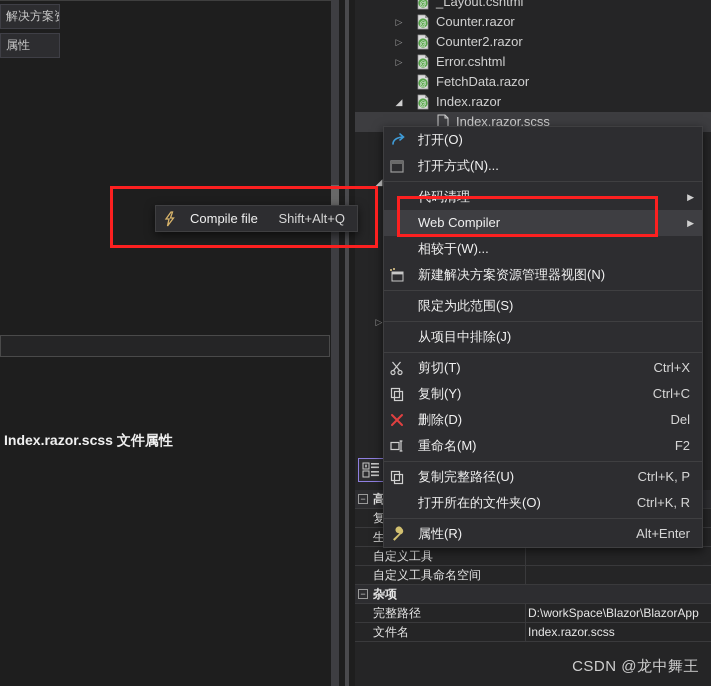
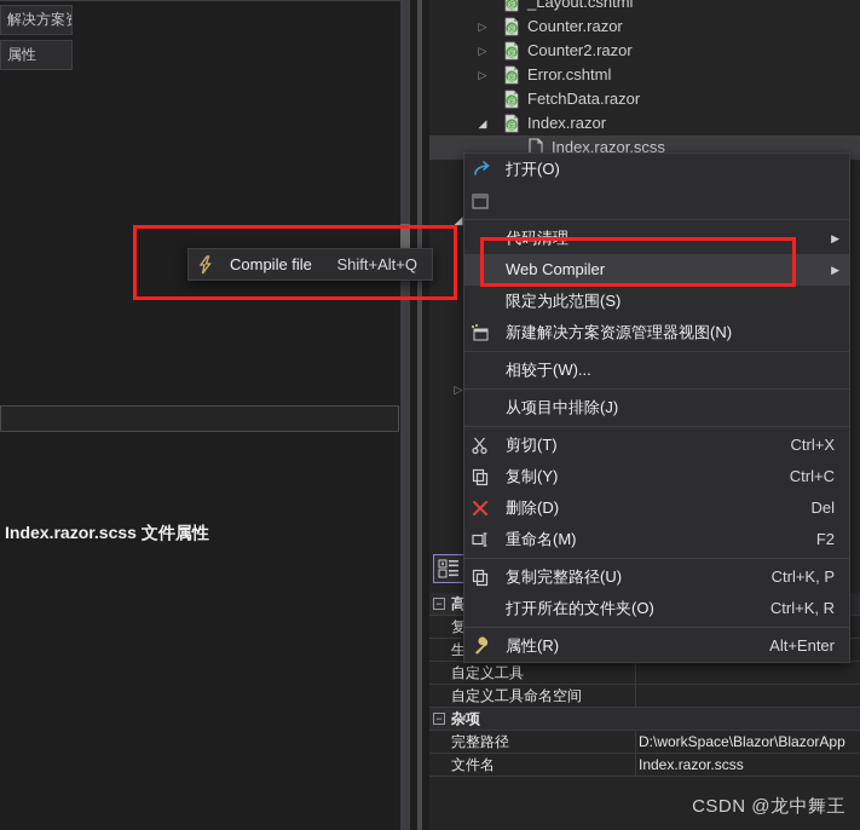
  _Layout.cshtml
  ▷
  Counter.razor
  ▷
  Counter2.razor
  ▷
  Error.cshtml
  FetchData.razor
  ◢
  Index.razor
  Index.razor.scss
  ◢
  ▷
  属性
  Index.razor.scss 文件属性
  −
  自定义工具
  自定义工具命名空间
  −
  杂项
  完整路径
  D:\workSpace\Blazor\BlazorApp
  文件名
  Index.razor.scss
  CSDN @龙中舞王
  打开(O)
- 打开方式(N)...
  代码清理
  ▶
  Web Compiler
  ▶
- 相较于(W)...
+ 限定为此范围(S)
  新建解决方案资源管理器视图(N)
- 限定为此范围(S)
+ 相较于(W)...
  从项目中排除(J)
  剪切(T)
  Ctrl+X
  复制(Y)
  Ctrl+C
  删除(D)
  Del
  重命名(M)
  F2
  复制完整路径(U)
  Ctrl+K, P
  打开所在的文件夹(O)
  Ctrl+K, R
  属性(R)
  Alt+Enter
  Compile file
  Shift+Alt+Q
